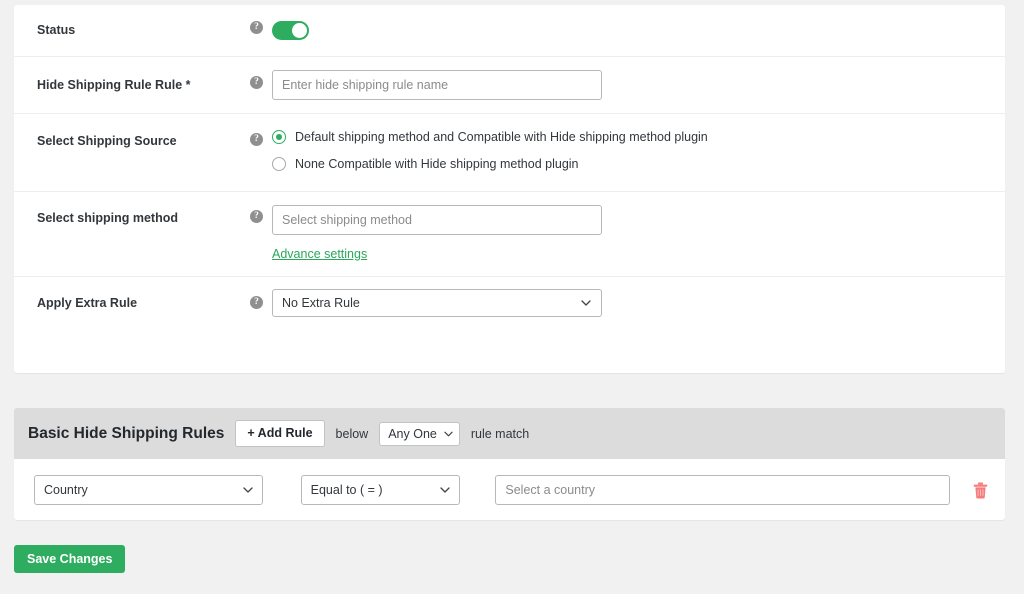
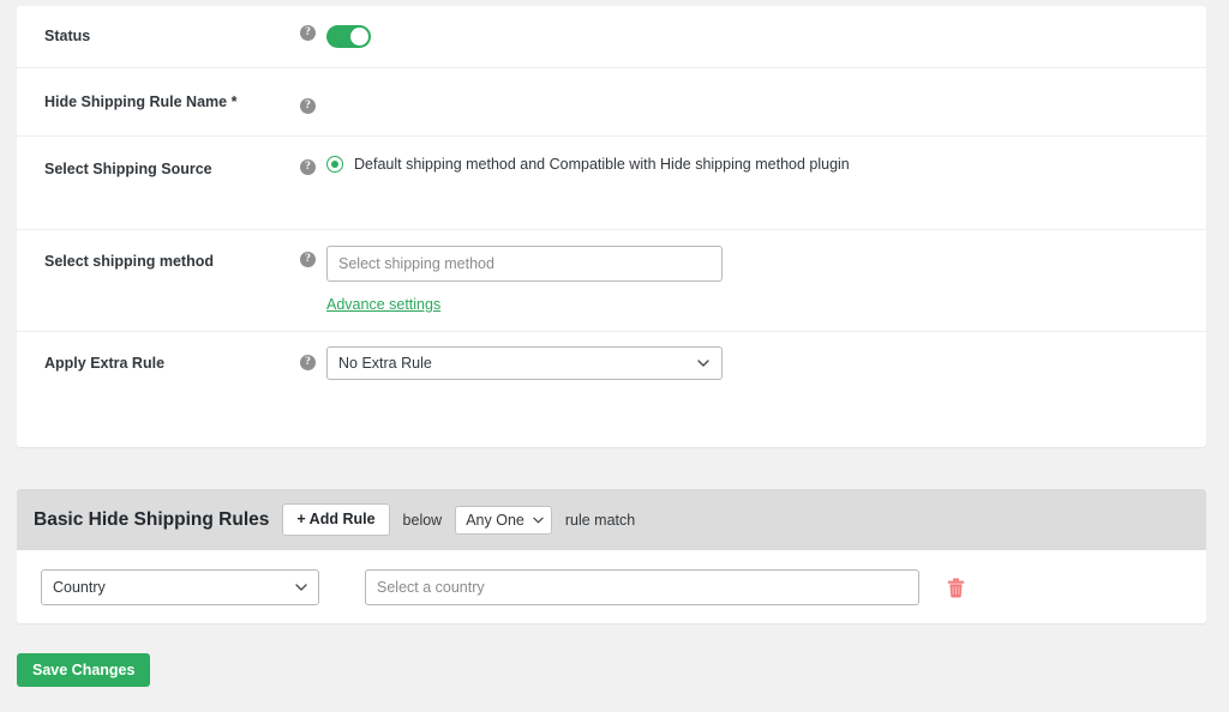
  Status
  ?
- Hide Shipping Rule Rule *
+ Hide Shipping Rule Name *
  ?
- Enter hide shipping rule name
  Select Shipping Source
  ?
  Default shipping method and Compatible with Hide shipping method plugin
- None Compatible with Hide shipping method plugin
  Select shipping method
  ?
  Select shipping method
  Advance settings
  Apply Extra Rule
  ?
  No Extra Rule
  Basic Hide Shipping Rules
  + Add Rule
  below
  Any One
  rule match
  Country
- Equal to ( = )
  Select a country
  Save Changes
